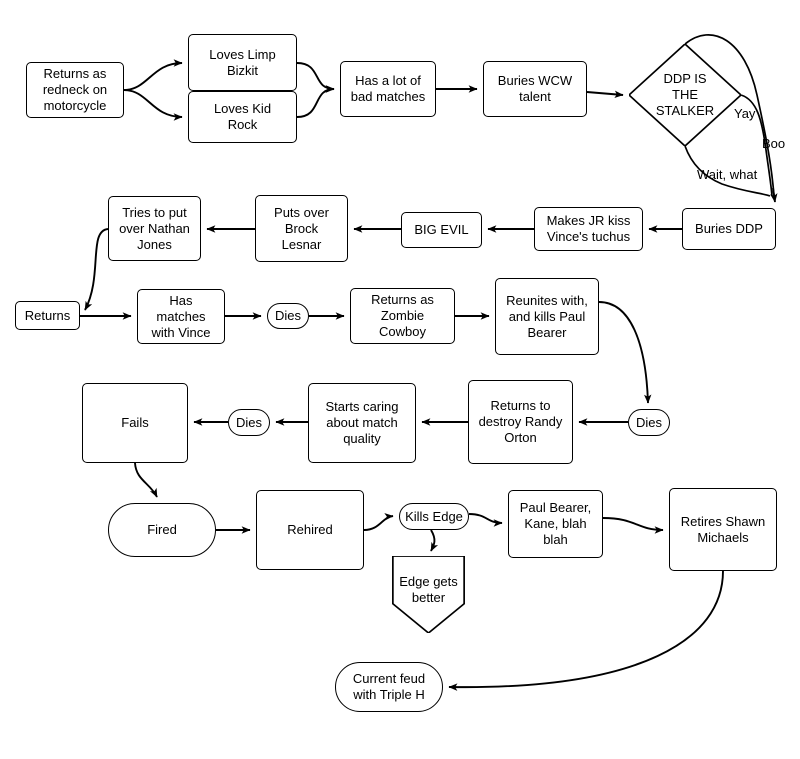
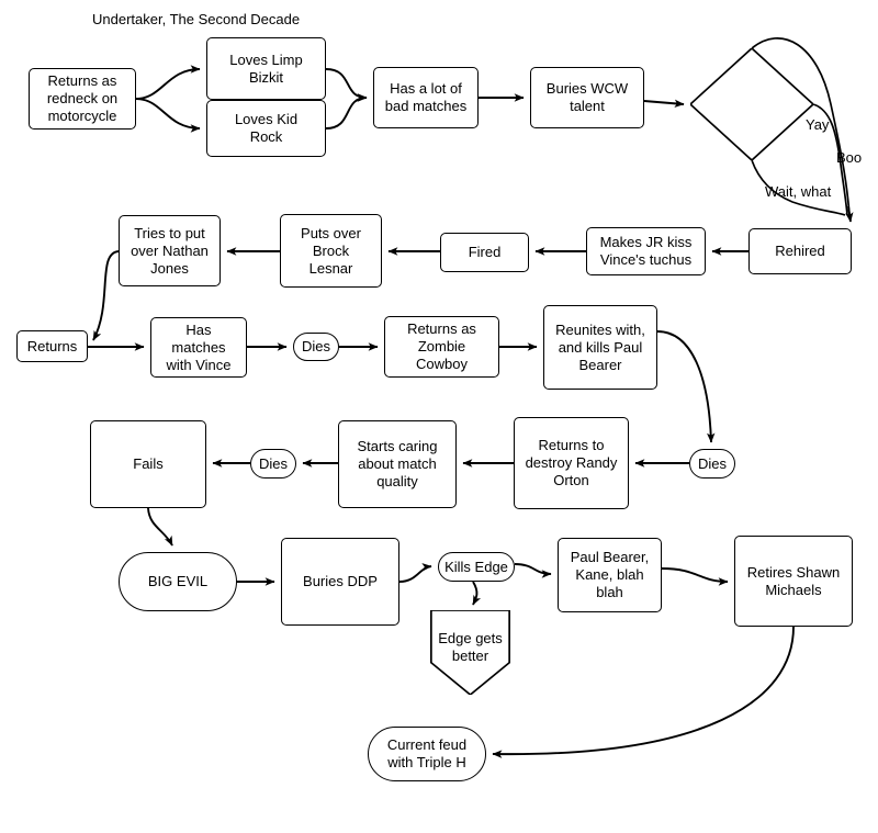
+ Undertaker, The Second Decade
  Returns as
  redneck on
  motorcycle
  Loves Limp
  Bizkit
  Loves Kid
  Rock
  Has a lot of
  bad matches
  Buries WCW
  talent
- DDP IS
- THE
- STALKER
- Buries DDP
+ Rehired
  Makes JR kiss
  Vince's tuchus
- BIG EVIL
+ Fired
  Puts over
  Brock
  Lesnar
  Tries to put
  over Nathan
  Jones
  Returns
  Has
  matches
  with Vince
  Dies
  Returns as
  Zombie
  Cowboy
  Reunites with,
  and kills Paul
  Bearer
  Dies
  Returns to
  destroy Randy
  Orton
  Starts caring
  about match
  quality
  Dies
  Fails
- Fired
+ BIG EVIL
- Rehired
+ Buries DDP
  Kills Edge
  Edge gets
  better
  Paul Bearer,
  Kane, blah
  blah
  Retires Shawn
  Michaels
  Current feud
  with Triple H
  Yay
  Boo
  Wait, what
